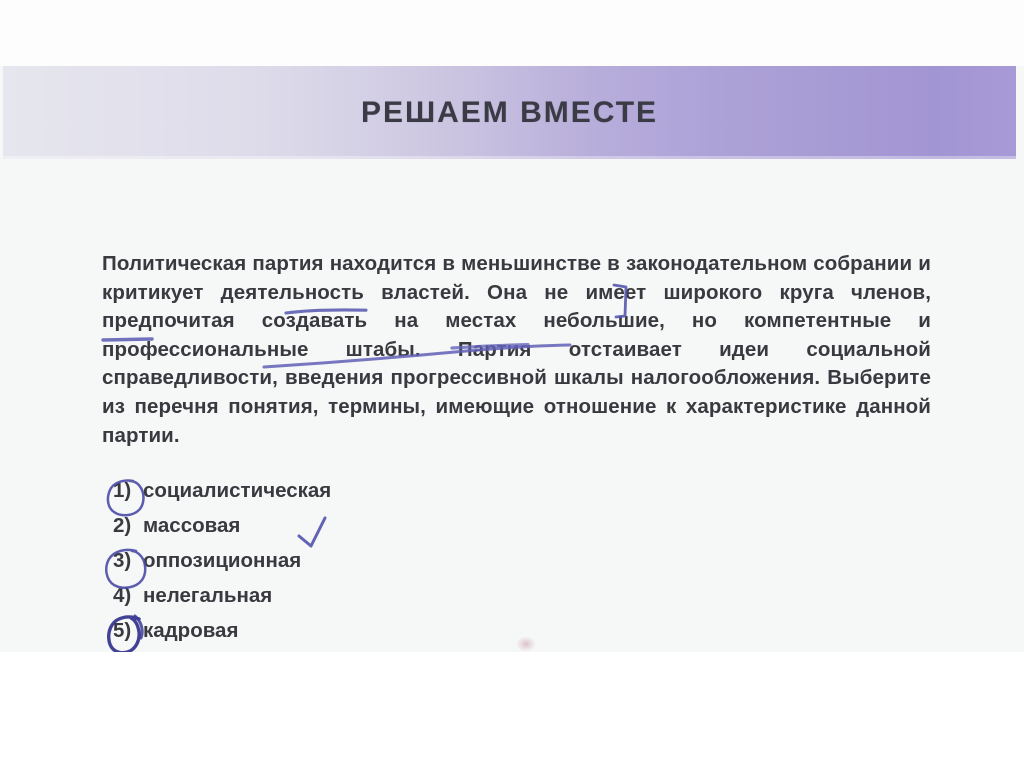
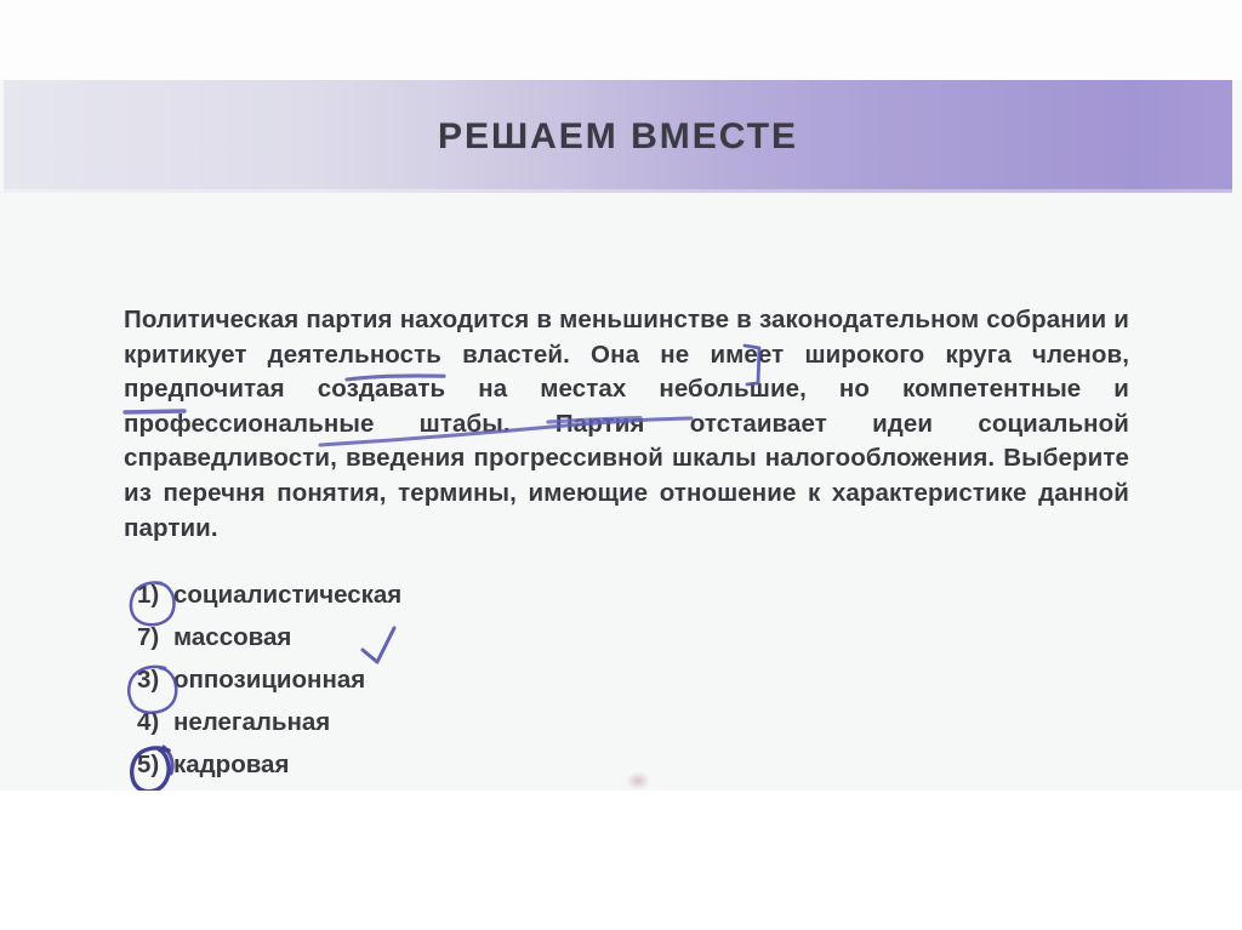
  РЕШАЕМ ВМЕСТЕ
  Политическая партия находится в меньшинстве в законодательном собрании и критикует деятельность властей. Она не имеет широкого круга членов, предпочитая создавать на местах небольшие, но компетентные и профессиональные штабы. Партия отстаивает идеи социальной справедливости, введения прогрессивной шкалы налогообложения. Выберите из перечня понятия, термины, имеющие отношение к характеристике данной партии.
  1) социалистическая
- 2) массовая
+ 7) массовая
  3) оппозиционная
  4) нелегальная
  5) кадровая
